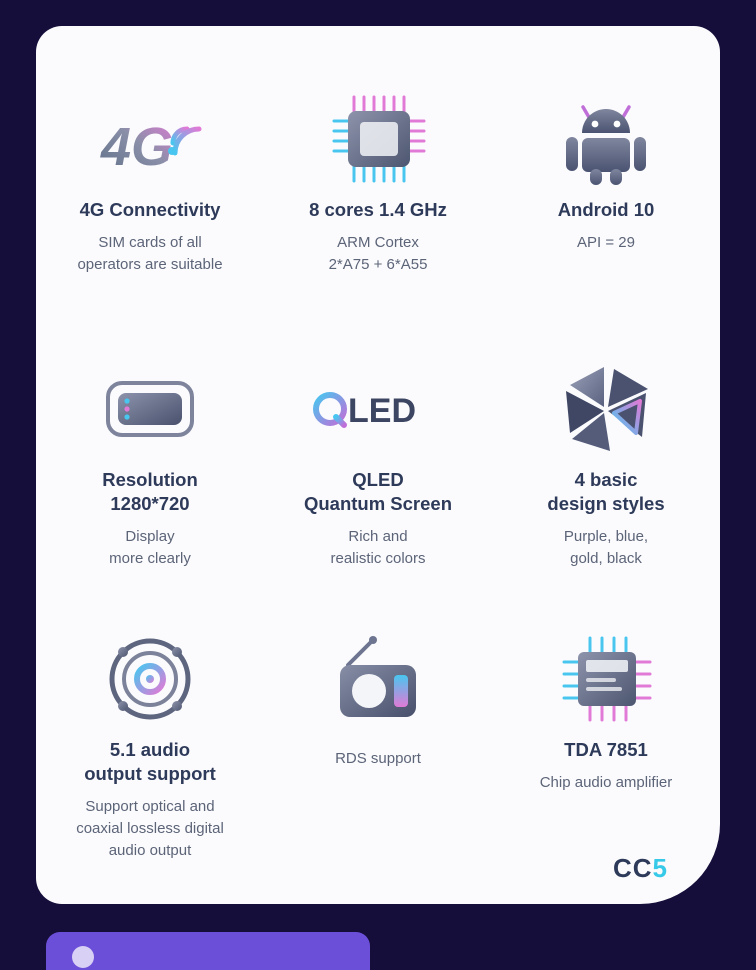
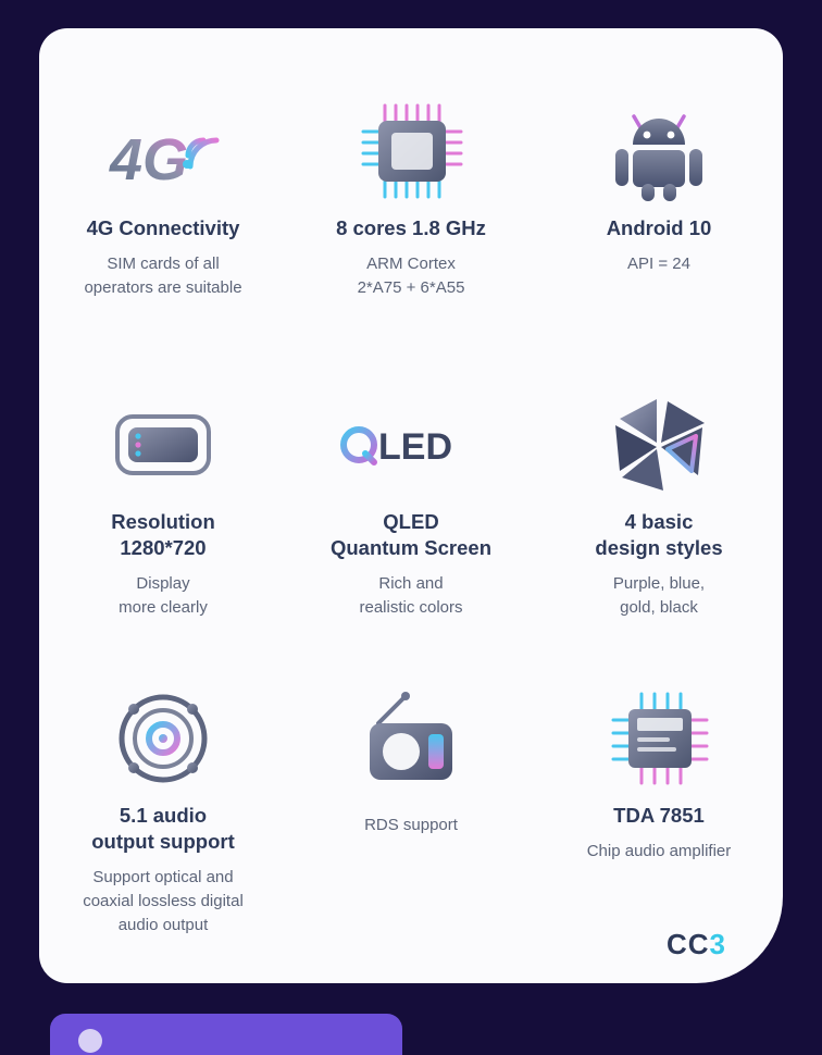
  4G
  4G Connectivity
  SIM cards of all
  operators are suitable
- 8 cores 1.4 GHz
+ 8 cores 1.8 GHz
  ARM Cortex
  2*A75 + 6*A55
  Android 10
- API = 29
+ API = 24
  Resolution
  1280*720
  Display
  more clearly
  LED
  QLED
  Quantum Screen
  Rich and
  realistic colors
  4 basic
  design styles
  Purple, blue,
  gold, black
  5.1 audio
  output support
  Support optical and
  coaxial lossless digital
  audio output
  RDS support
  TDA 7851
  Chip audio amplifier
- CC5
+ CC3
